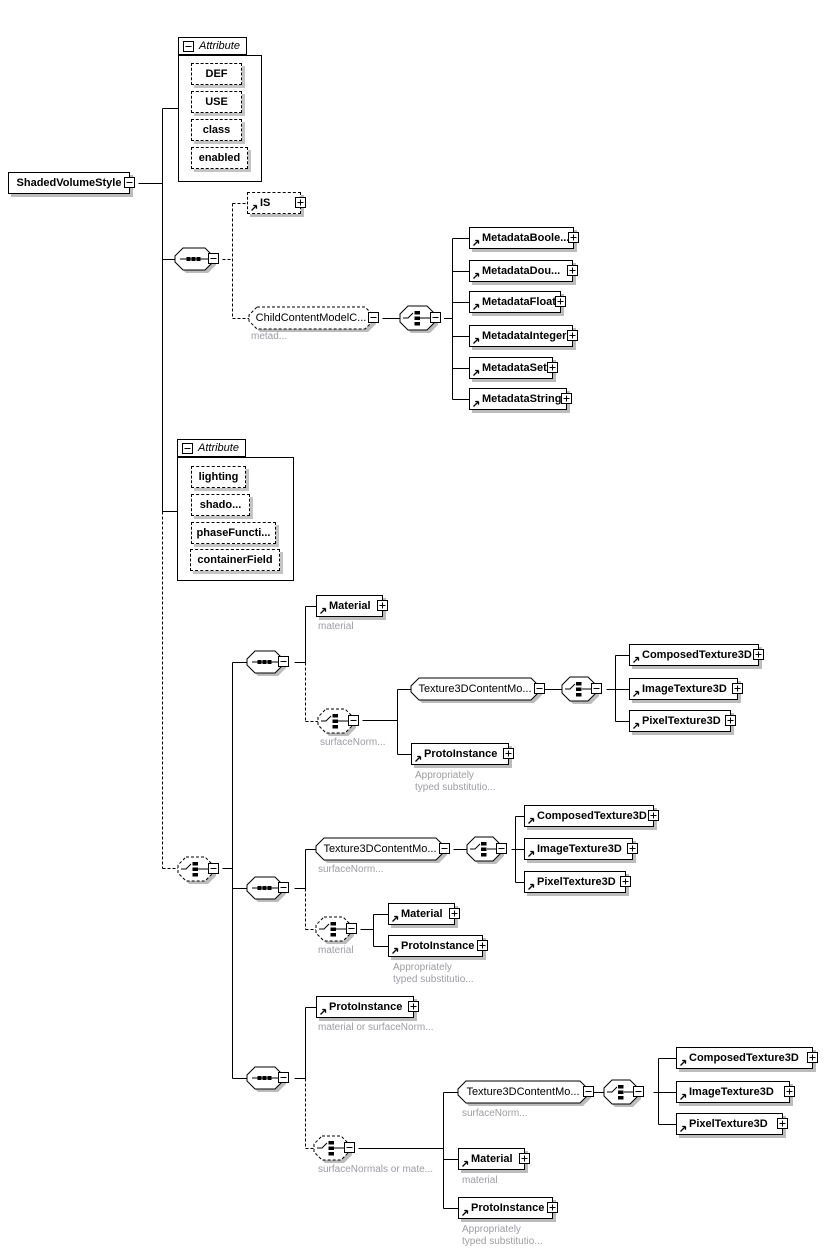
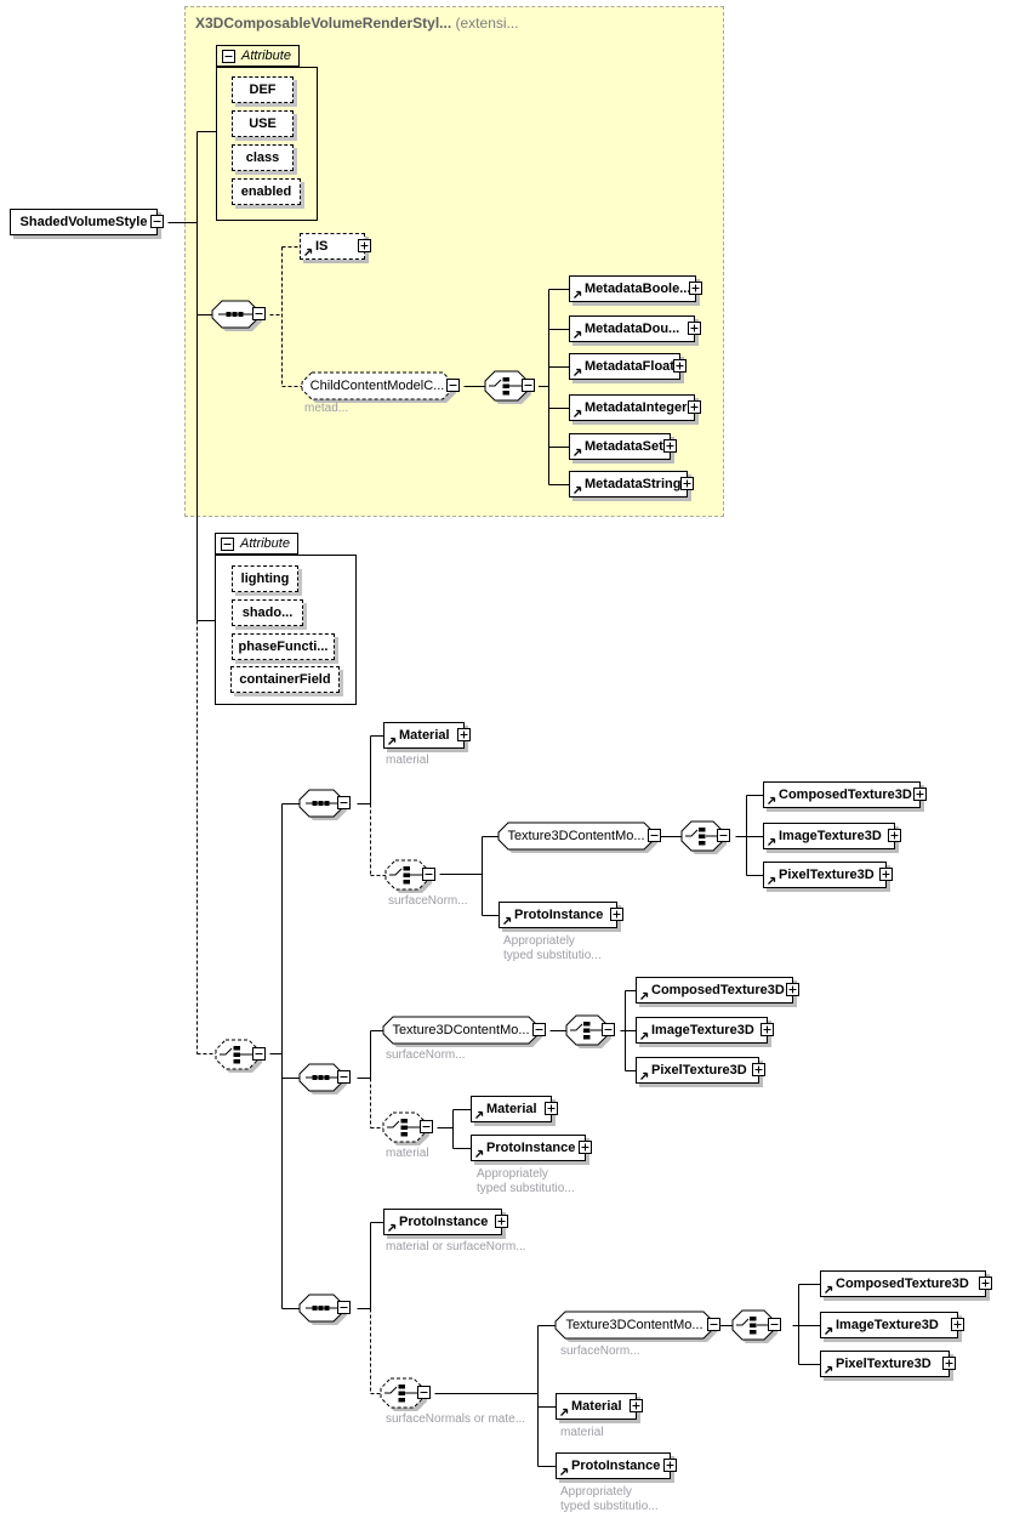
+ X3DComposableVolumeRenderStyl... (extensi...
  ShadedVolumeStyle
  Attribute
  DEF
  USE
  class
  enabled
  IS
  ChildContentModelC...
  metad...
  MetadataBoole..
  MetadataDou...
  MetadataFloa
  MetadataInteger
  MetadataSet
  MetadataString
  Attribute
  lighting
  shado...
  phaseFuncti...
  containerField
  Material
  material
  surfaceNorm...
  Texture3DContentMo...
  ComposedTexture3D
  ImageTexture3D
  PixelTexture3D
  ProtoInstance
  Appropriately
  typed substitutio...
  Texture3DContentMo...
  surfaceNorm...
  ComposedTexture3D
  ImageTexture3D
  PixelTexture3D
  material
  Material
  ProtoInstance
  Appropriately
  typed substitutio...
  ProtoInstance
  material or surfaceNorm...
  surfaceNormals or mate...
  Texture3DContentMo...
  surfaceNorm...
  ComposedTexture3D
  ImageTexture3D
  PixelTexture3D
  Material
  material
  ProtoInstance
  Appropriately
  typed substitutio...
